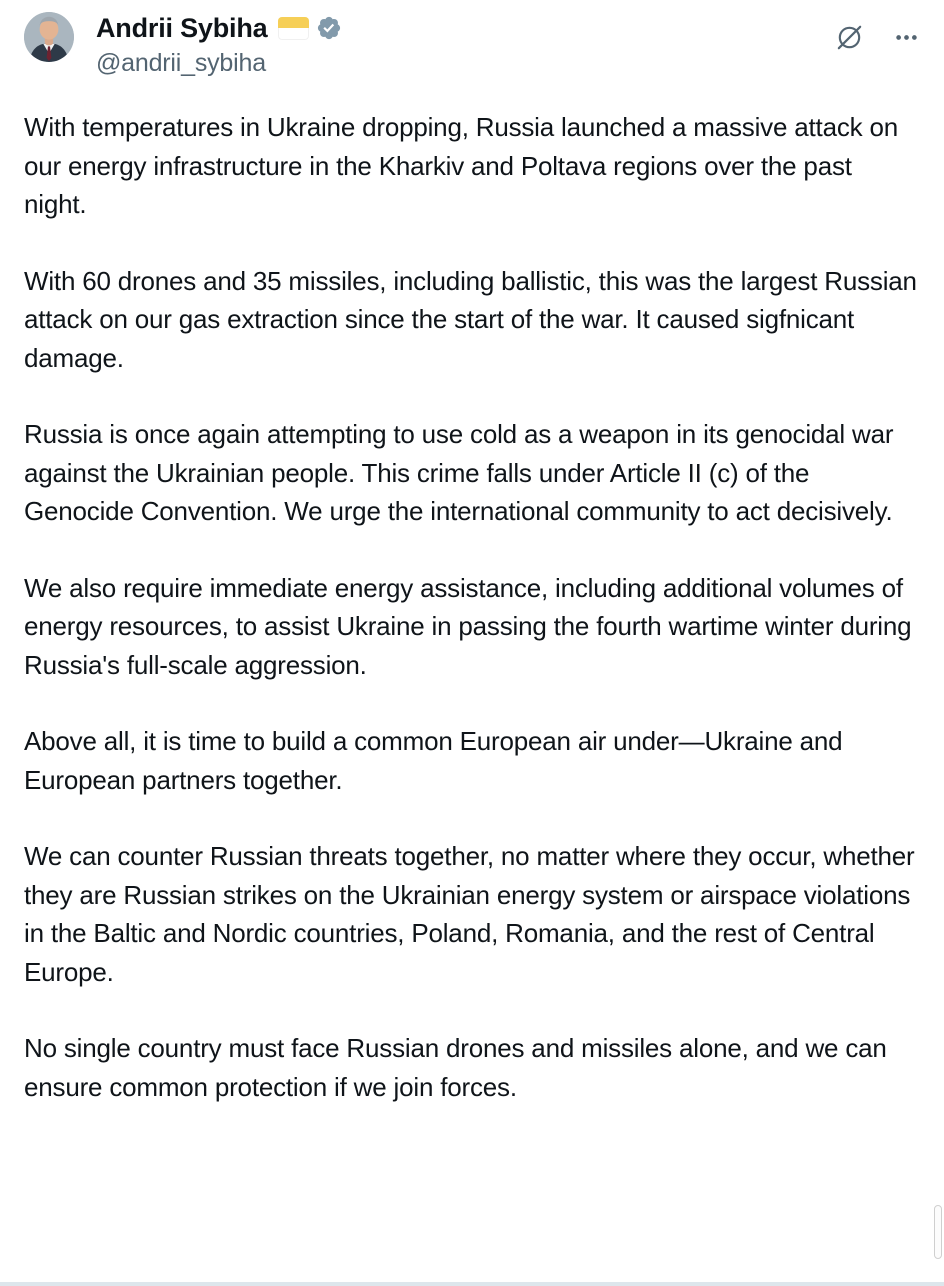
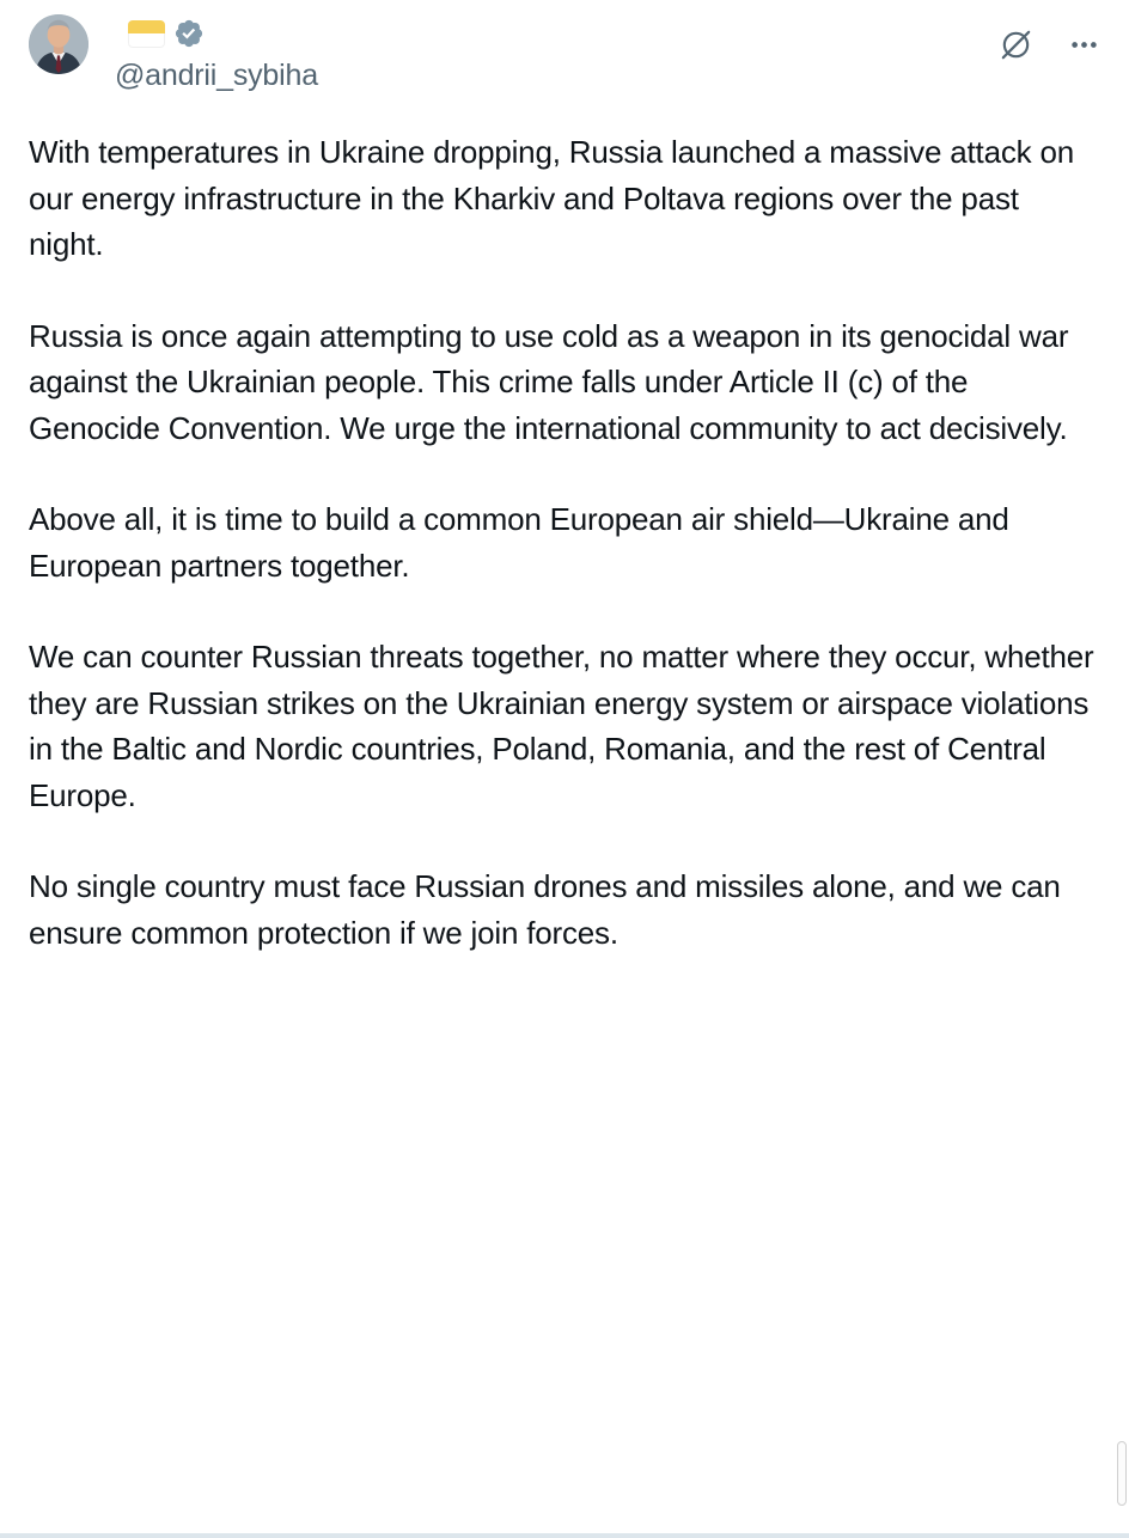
- Andrii Sybiha
  @andrii_sybiha
  With temperatures in Ukraine dropping, Russia launched a massive attack on our energy infrastructure in the Kharkiv and Poltava regions over the past night.
- With 60 drones and 35 missiles, including ballistic, this was the largest Russian attack on our gas extraction since the start of the war. It caused sigfnicant damage.
  Russia is once again attempting to use cold as a weapon in its genocidal war against the Ukrainian people. This crime falls under Article II (c) of the Genocide Convention. We urge the international community to act decisively.
- We also require immediate energy assistance, including additional volumes of energy resources, to assist Ukraine in passing the fourth wartime winter during Russia's full-scale aggression.
- Above all, it is time to build a common European air under—Ukraine and European partners together.
+ Above all, it is time to build a common European air shield—Ukraine and European partners together.
  We can counter Russian threats together, no matter where they occur, whether they are Russian strikes on the Ukrainian energy system or airspace violations in the Baltic and Nordic countries, Poland, Romania, and the rest of Central Europe.
  No single country must face Russian drones and missiles alone, and we can ensure common protection if we join forces.
